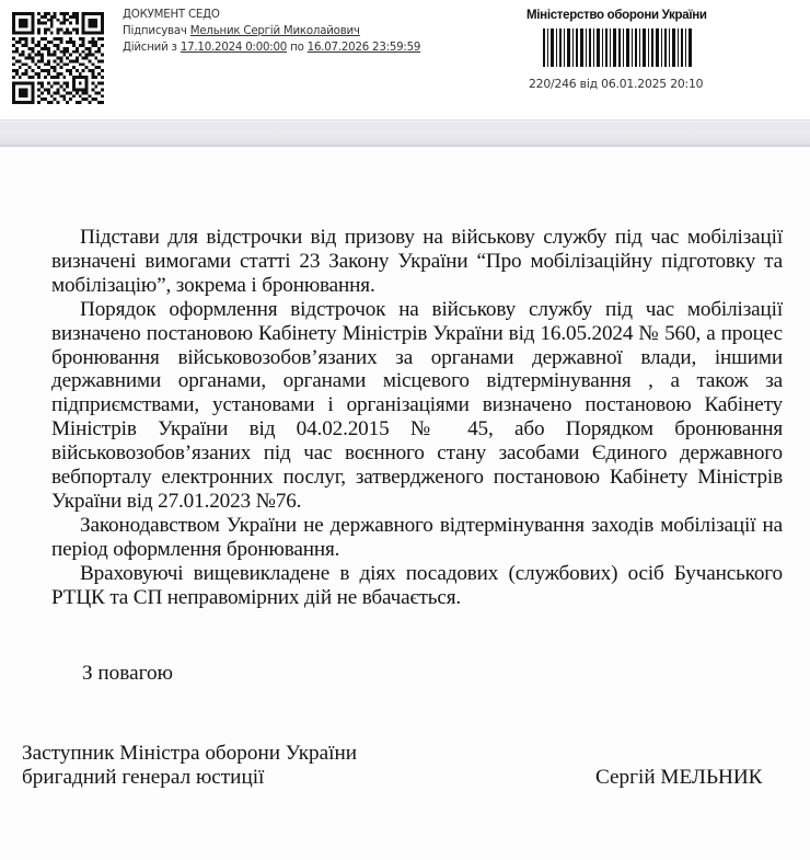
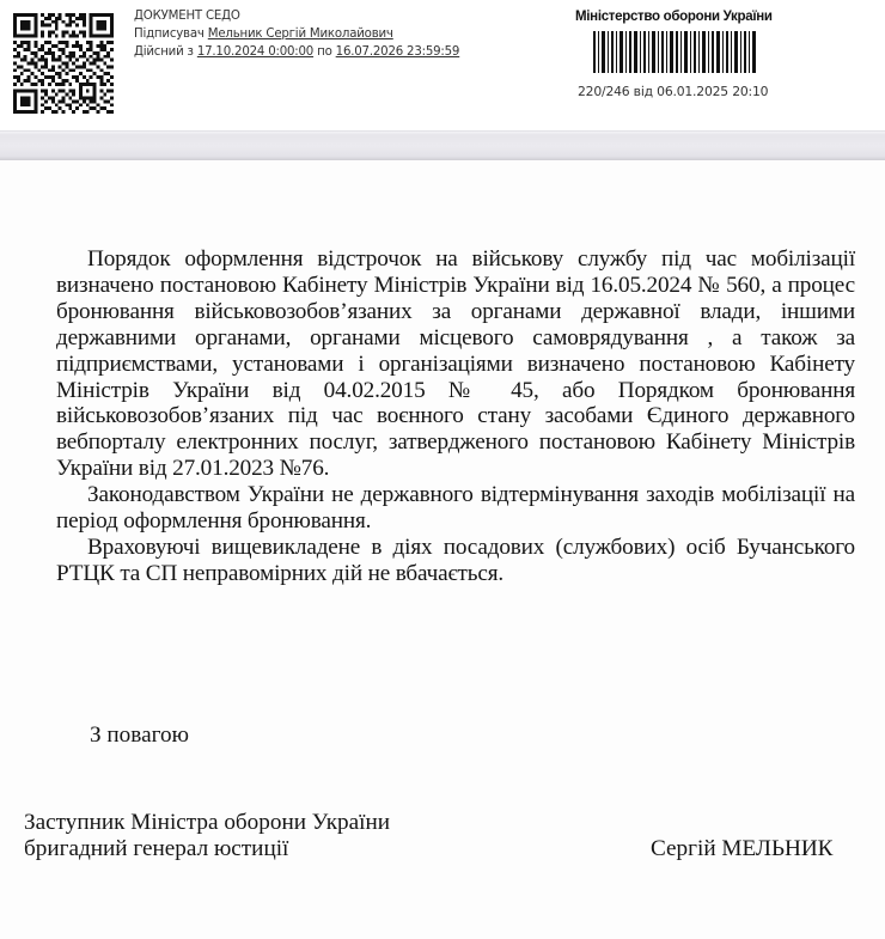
  ДОКУМЕНТ СЕДО
  Підписувач Мельник Сергій Миколайович
  Дійсний з 17.10.2024 0:00:00 по 16.07.2026 23:59:59
  Міністерство оборони України
  220/246 від 06.01.2025 20:10
- Підстави для відстрочки від призову на військову службу під час мобілізації визначені вимогами статті 23 Закону України “Про мобілізаційну підготовку та мобілізацію”, зокрема і бронювання.
- Порядок оформлення відстрочок на військову службу під час мобілізації визначено постановою Кабінету Міністрів України від 16.05.2024 № 560, а процес бронювання військовозобов’язаних за органами державної влади, іншими державними органами, органами місцевого відтермінування , а також за підприємствами, установами і організаціями визначено постановою Кабінету Міністрів України від 04.02.2015 № 45, або Порядком бронювання військовозобов’язаних під час воєнного стану засобами Єдиного державного вебпорталу електронних послуг, затвердженого постановою Кабінету Міністрів України від 27.01.2023 №76.
+ Порядок оформлення відстрочок на військову службу під час мобілізації визначено постановою Кабінету Міністрів України від 16.05.2024 № 560, а процес бронювання військовозобов’язаних за органами державної влади, іншими державними органами, органами місцевого самоврядування , а також за підприємствами, установами і організаціями визначено постановою Кабінету Міністрів України від 04.02.2015 № 45, або Порядком бронювання військовозобов’язаних під час воєнного стану засобами Єдиного державного вебпорталу електронних послуг, затвердженого постановою Кабінету Міністрів України від 27.01.2023 №76.
  Законодавством України не державного відтермінування заходів мобілізації на період оформлення бронювання.
  Враховуючі вищевикладене в діях посадових (службових) осіб Бучанського РТЦК та СП неправомірних дій не вбачається.
  З повагою
  Заступник Міністра оборони України
  бригадний генерал юстиції
  Сергій МЕЛЬНИК
